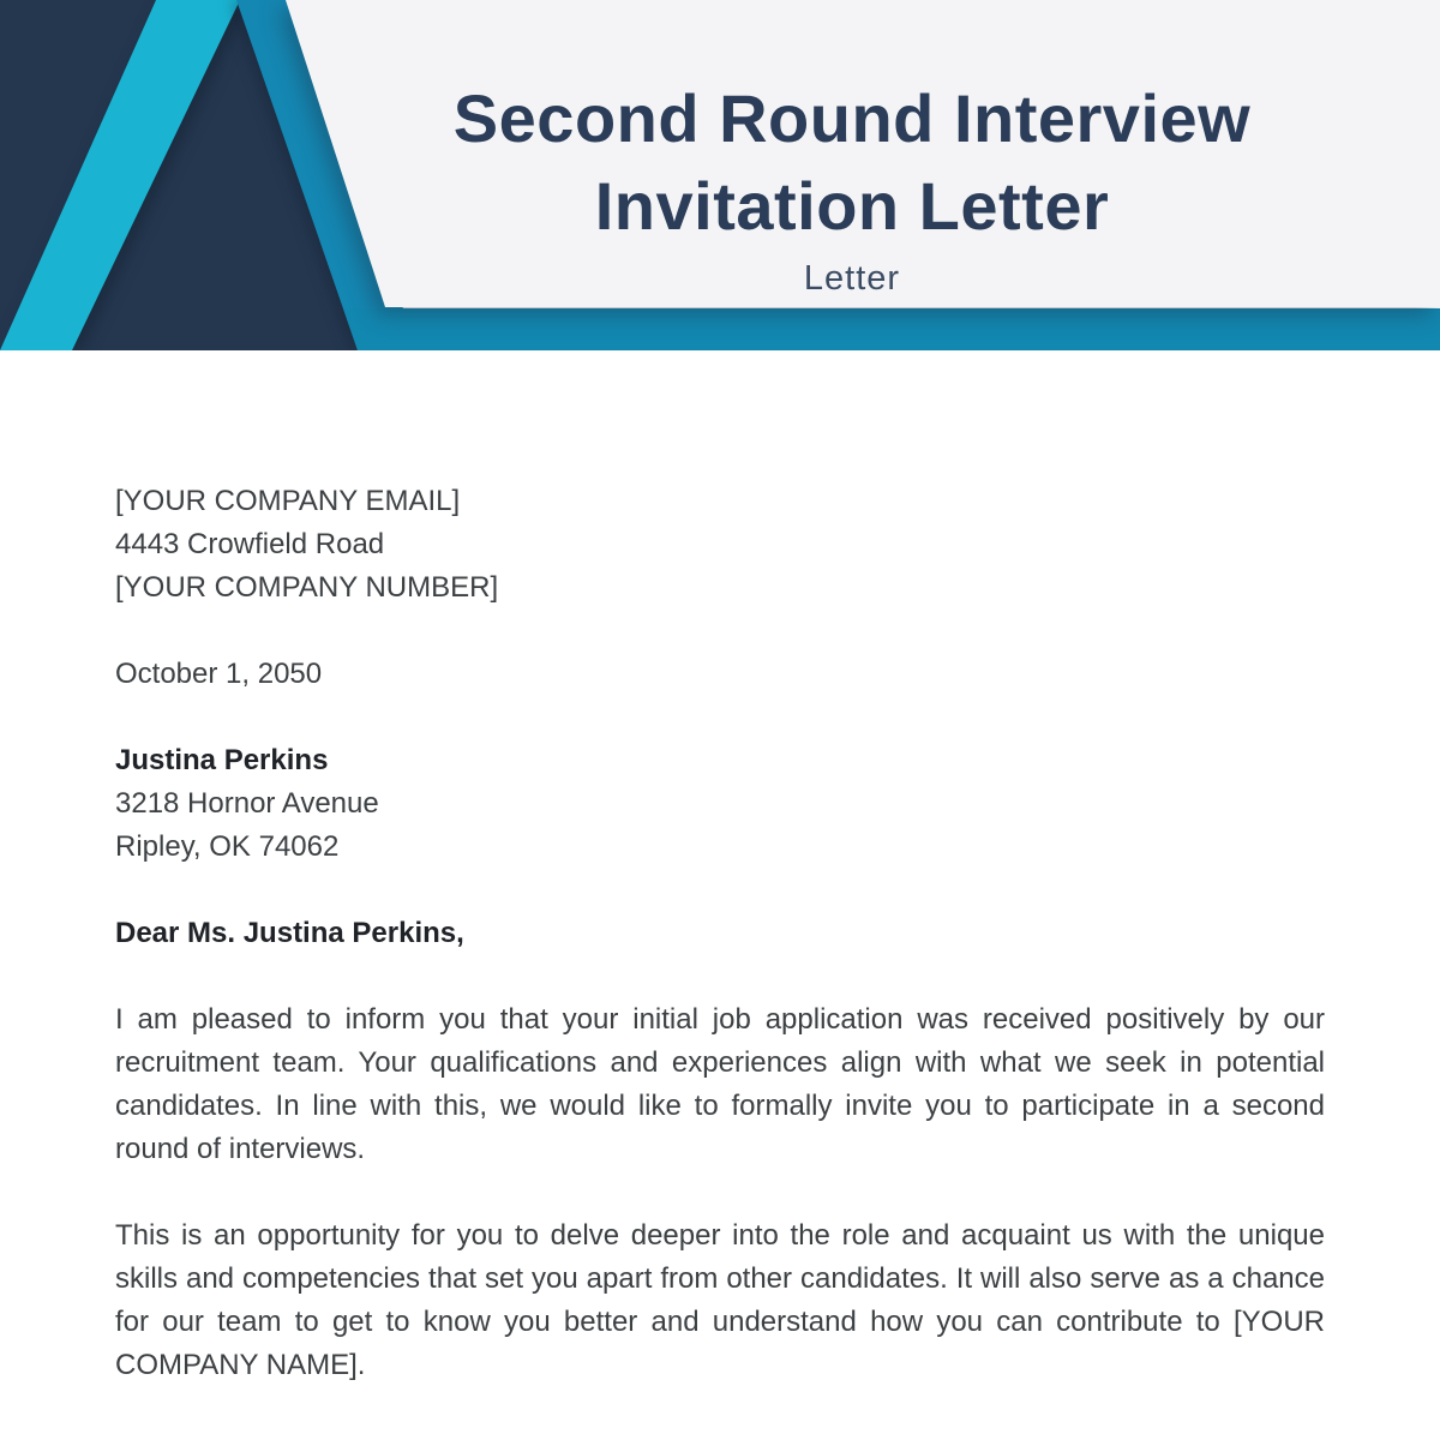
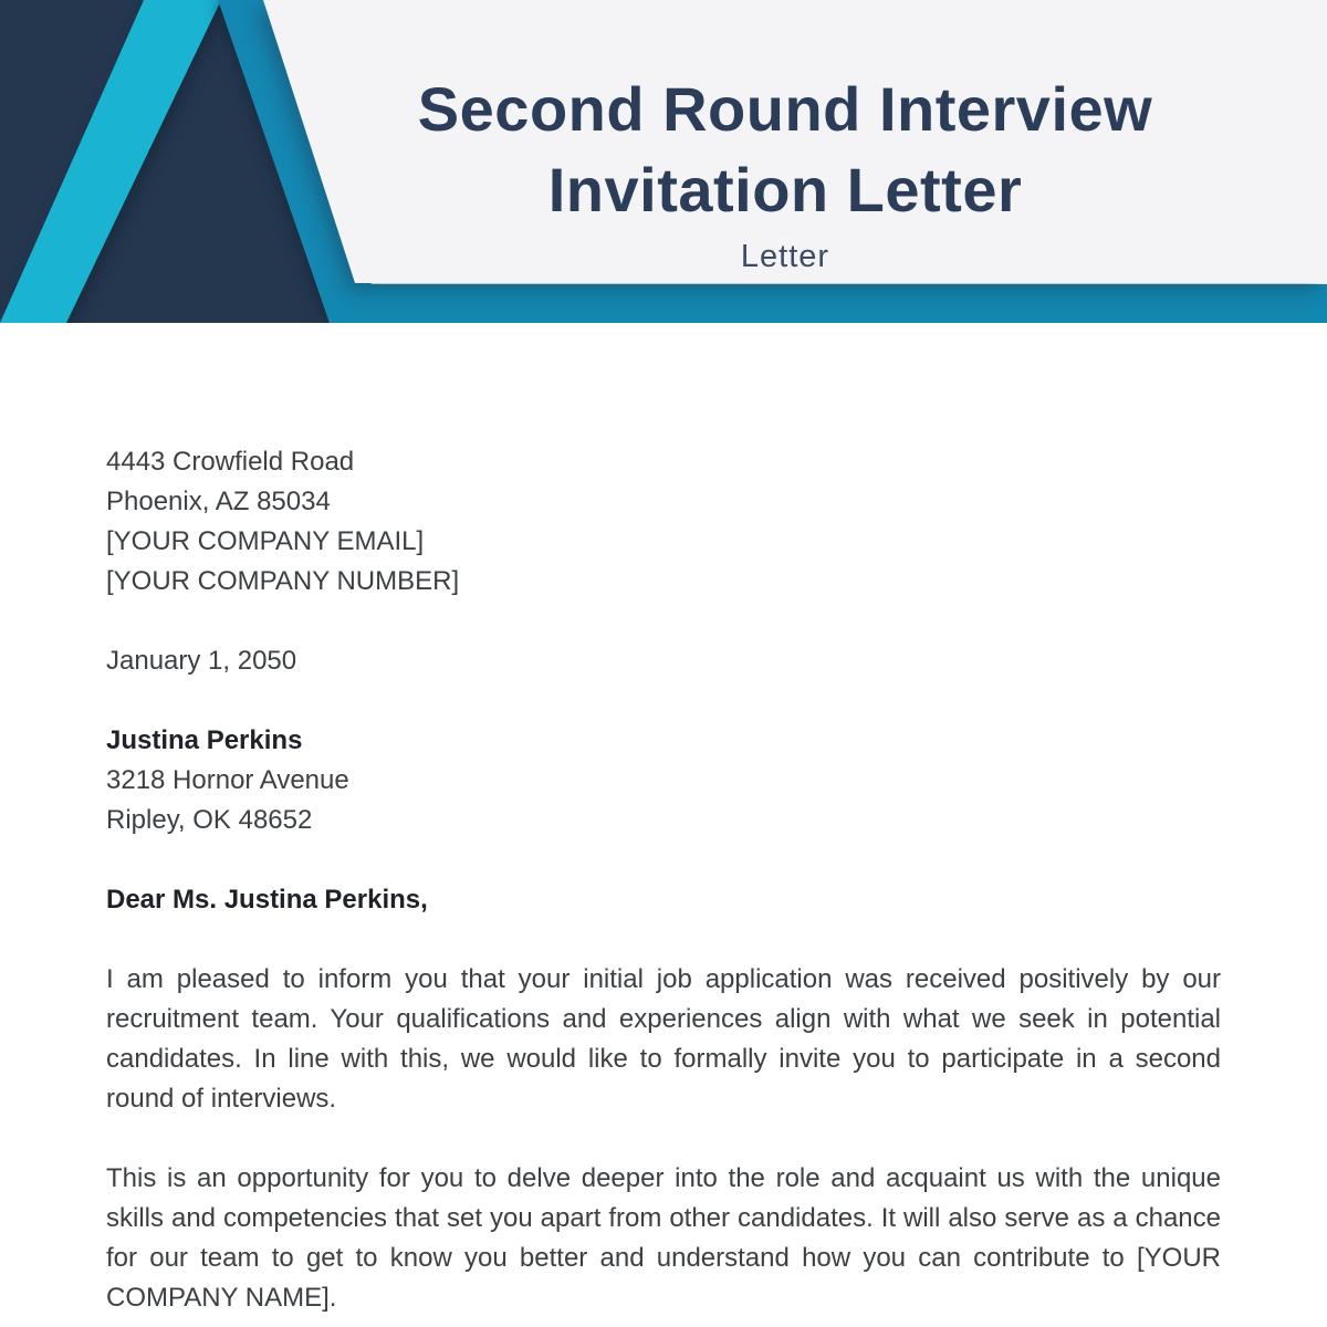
  Second Round Interview Invitation Letter
  Letter
- [YOUR COMPANY EMAIL]
+ 4443 Crowfield Road
+ Phoenix, AZ 85034
- 4443 Crowfield Road
+ [YOUR COMPANY EMAIL]
  [YOUR COMPANY NUMBER]
- October 1, 2050
+ January 1, 2050
  Justina Perkins
  3218 Hornor Avenue
- Ripley, OK 74062
+ Ripley, OK 48652
  Dear Ms. Justina Perkins,
  I am pleased to inform you that your initial job application was received positively by our recruitment team. Your qualifications and experiences align with what we seek in potential candidates. In line with this, we would like to formally invite you to participate in a second round of interviews.
  This is an opportunity for you to delve deeper into the role and acquaint us with the unique skills and competencies that set you apart from other candidates. It will also serve as a chance for our team to get to know you better and understand how you can contribute to [YOUR COMPANY NAME].
